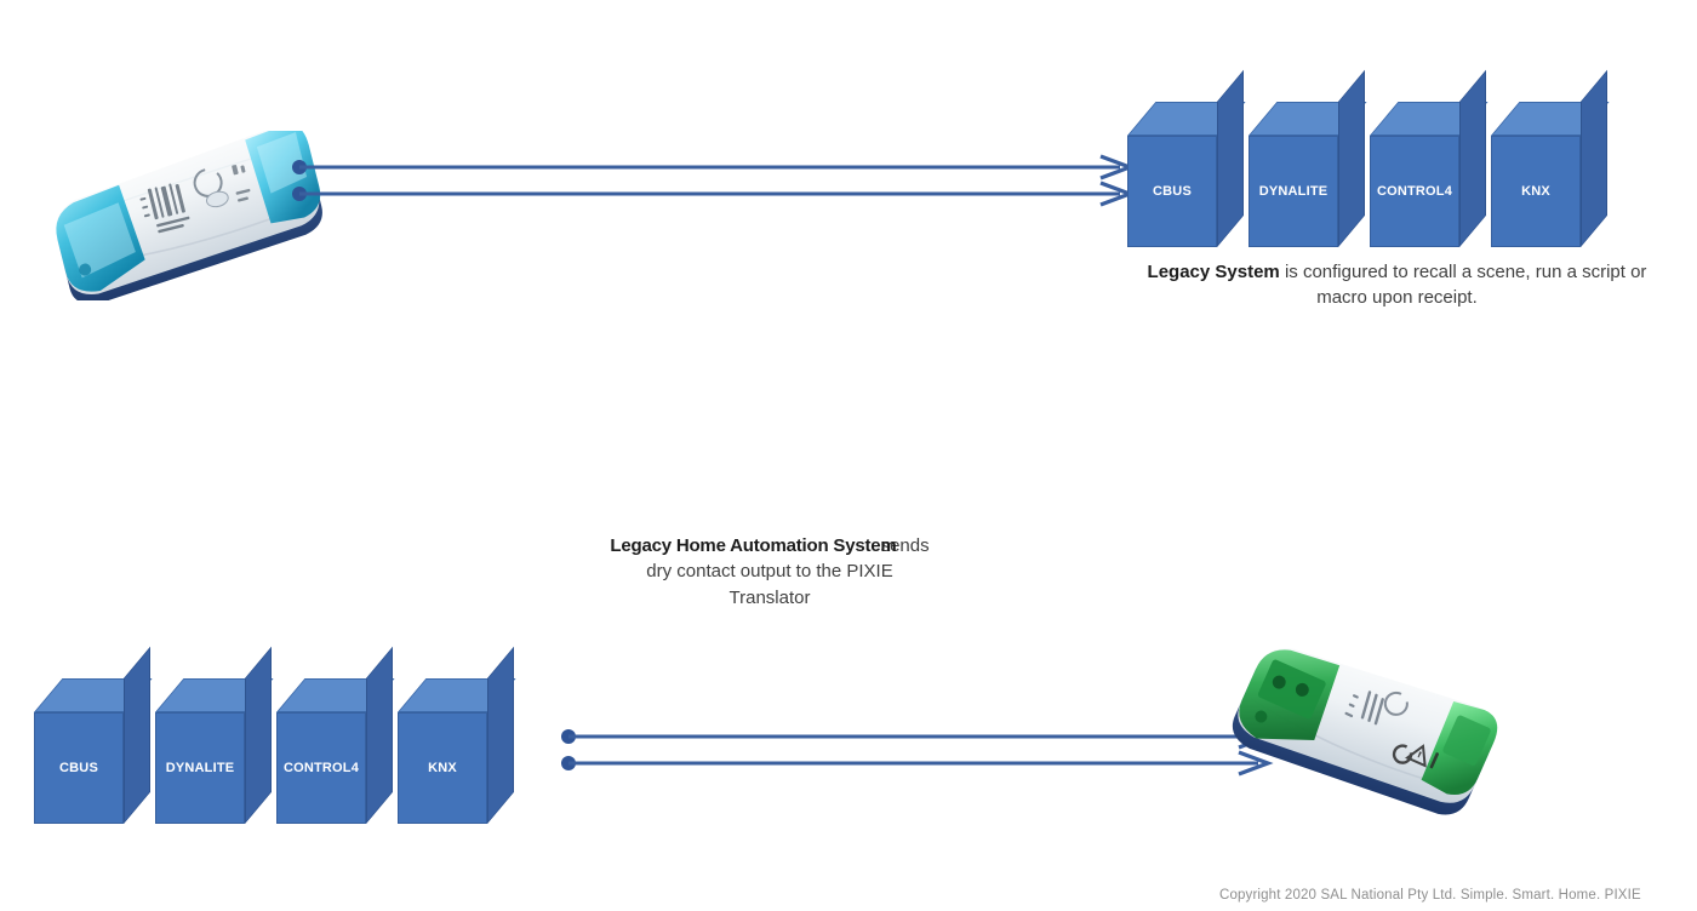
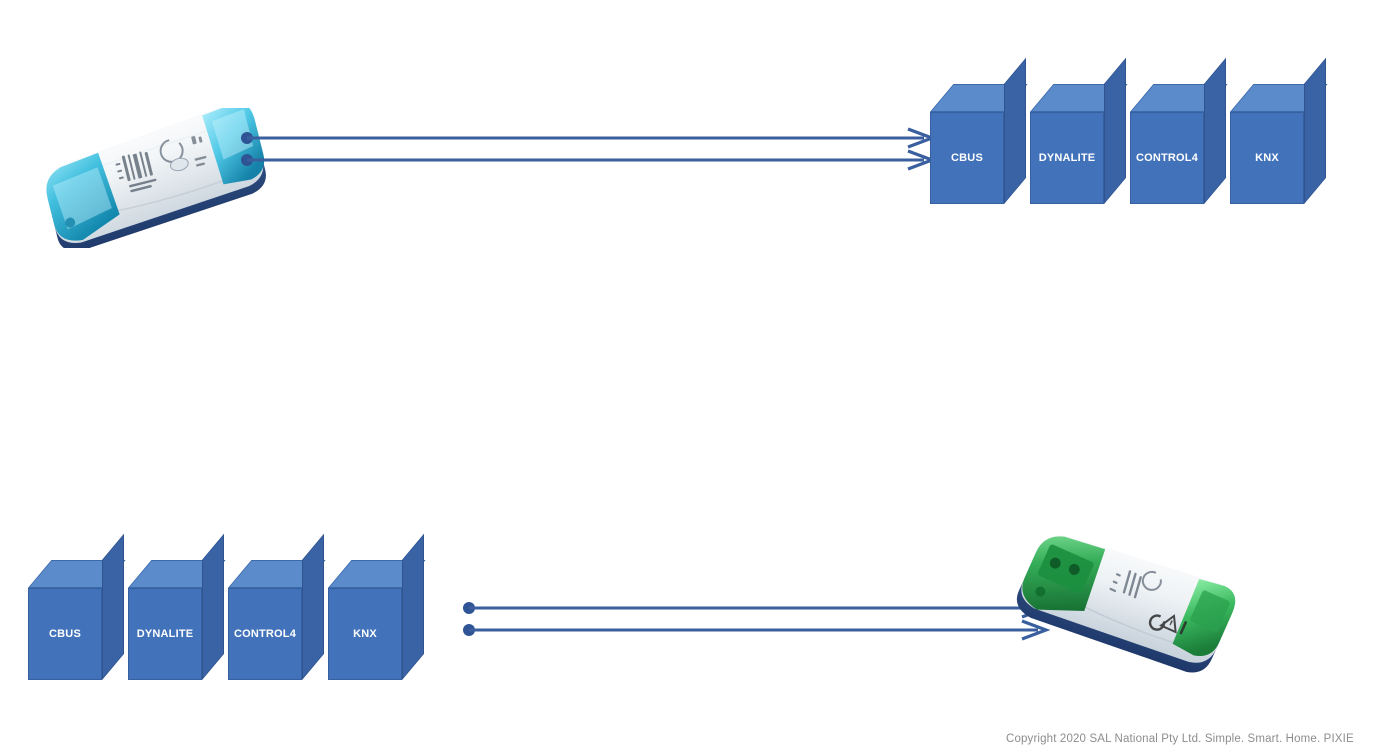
  CBUS
  DYNALITE
  CONTROL4
  KNX
- Legacy System is configured to recall a scene, run a script or macro upon receipt.
- Legacy Home Automation Systemsends
- dry contact output to the PIXIE
- Translator
  CBUS
  DYNALITE
  CONTROL4
  KNX
  Copyright 2020 SAL National Pty Ltd. Simple. Smart. Home. PIXIE
